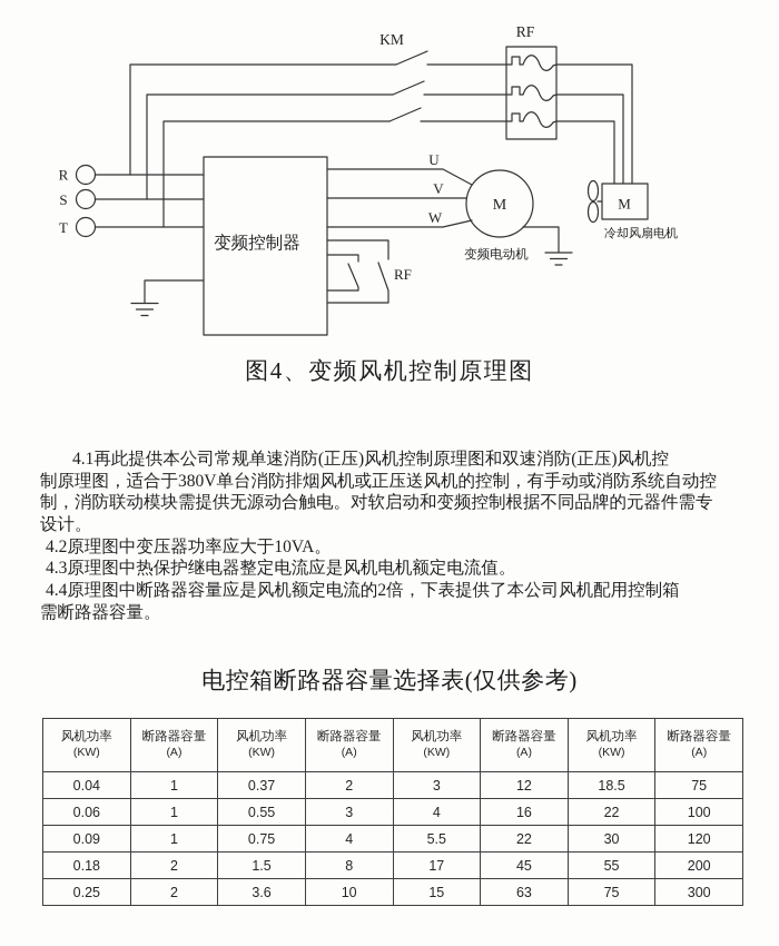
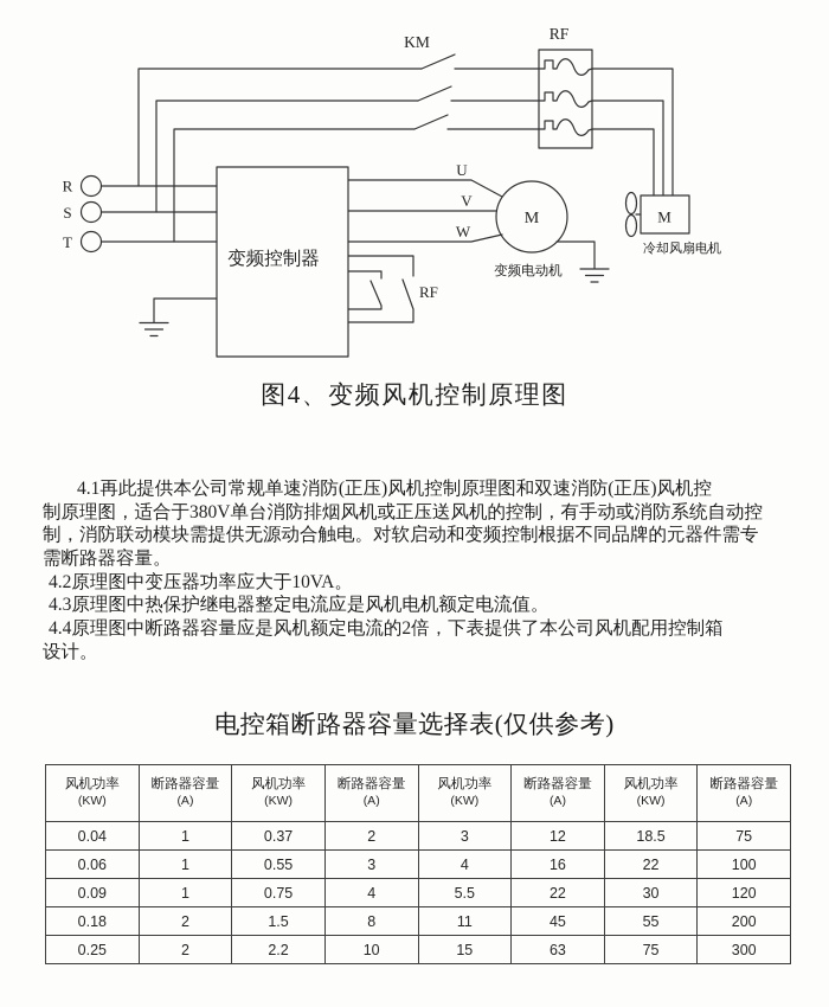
  R
  S
  T
  KM
  RF
  U
  V
  W
  变频控制器
  M
  变频电动机
  M
  冷却风扇电机
  RF
  图4、变频风机控制原理图
  4.1再此提供本公司常规单速消防(正压)风机控制原理图和双速消防(正压)风机控
  制原理图，适合于380V单台消防排烟风机或正压送风机的控制，有手动或消防系统自动控
  制，消防联动模块需提供无源动合触电。对软启动和变频控制根据不同品牌的元器件需专
- 设计。
+ 需断路器容量。
  4.2原理图中变压器功率应大于10VA。
  4.3原理图中热保护继电器整定电流应是风机电机额定电流值。
  4.4原理图中断路器容量应是风机额定电流的2倍，下表提供了本公司风机配用控制箱
- 需断路器容量。
+ 设计。
  电控箱断路器容量选择表(仅供参考)
  风机功率(KW)	断路器容量(A)	风机功率(KW)	断路器容量(A)	风机功率(KW)	断路器容量(A)	风机功率(KW)	断路器容量(A)
  0.04	1	0.37	2	3	12	18.5	75
  0.06	1	0.55	3	4	16	22	100
  0.09	1	0.75	4	5.5	22	30	120
- 0.18	2	1.5	8	17	45	55	200
+ 0.18	2	1.5	8	11	45	55	200
- 0.25	2	3.6	10	15	63	75	300
+ 0.25	2	2.2	10	15	63	75	300
